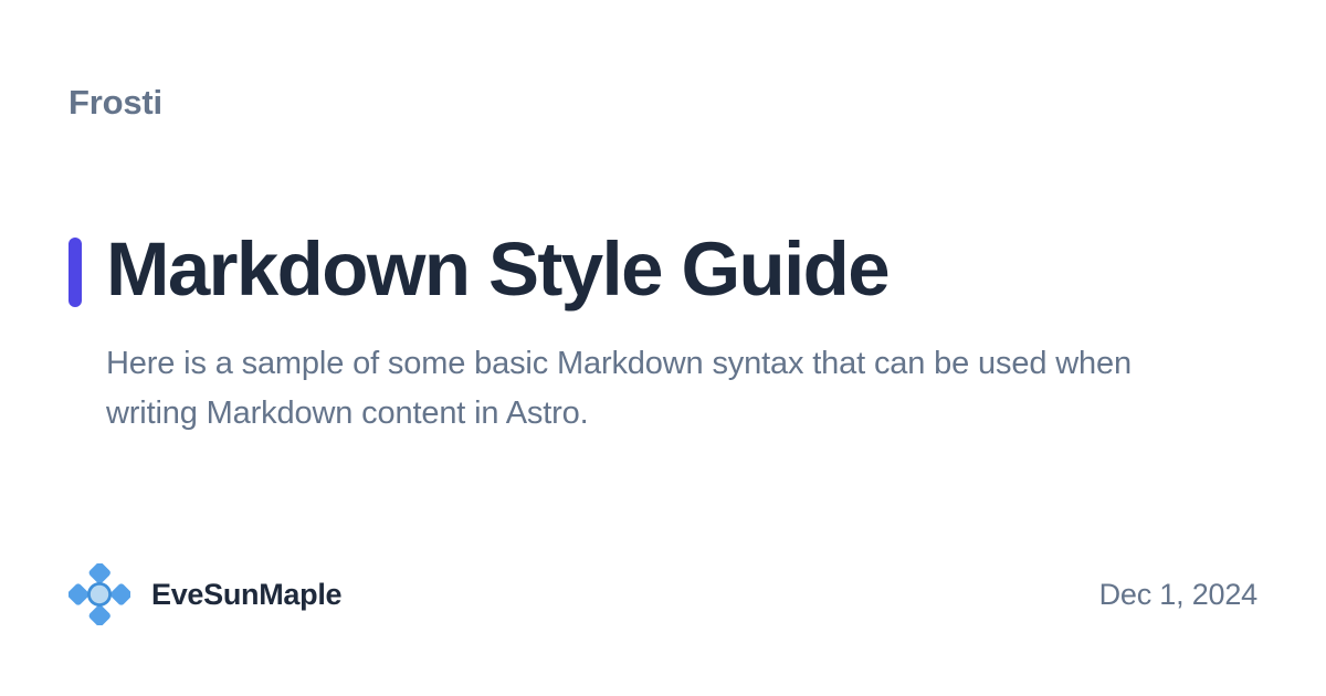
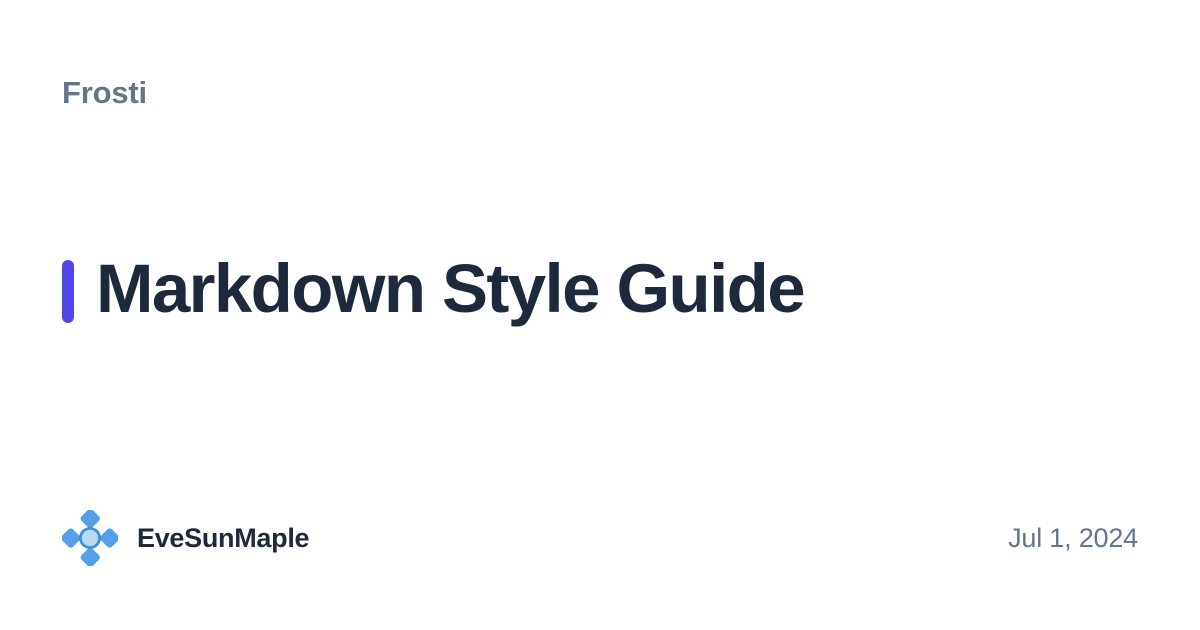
  Frosti
  Markdown Style Guide
- Here is a sample of some basic Markdown syntax that can be used when writing Markdown content in Astro.
  EveSunMaple
- Dec 1, 2024
+ Jul 1, 2024
